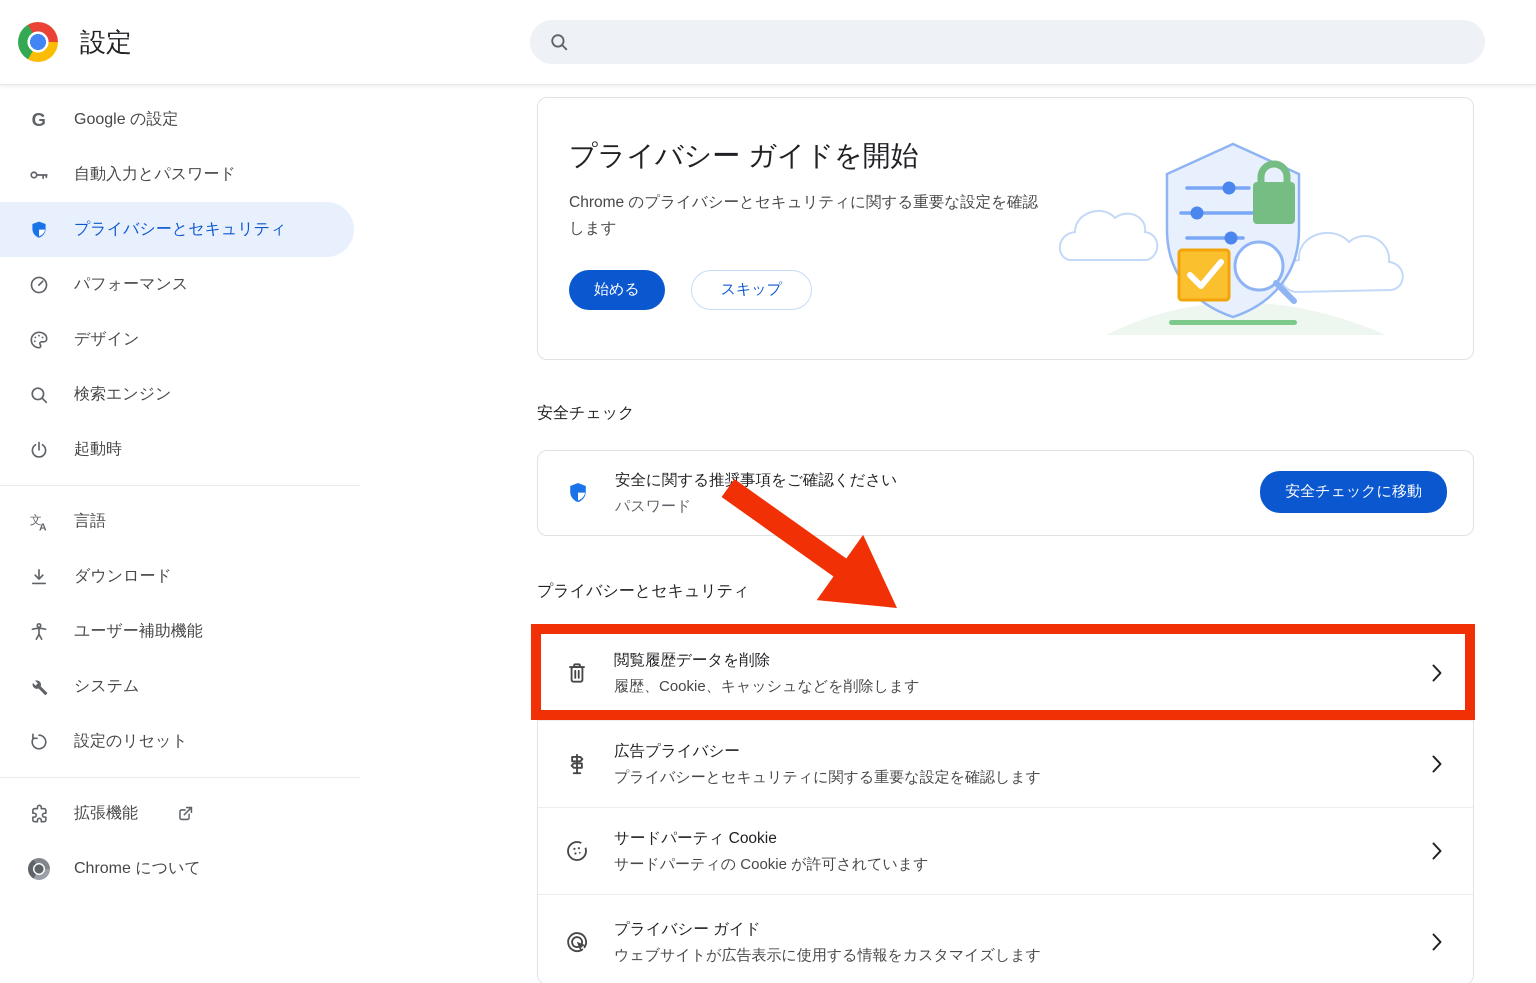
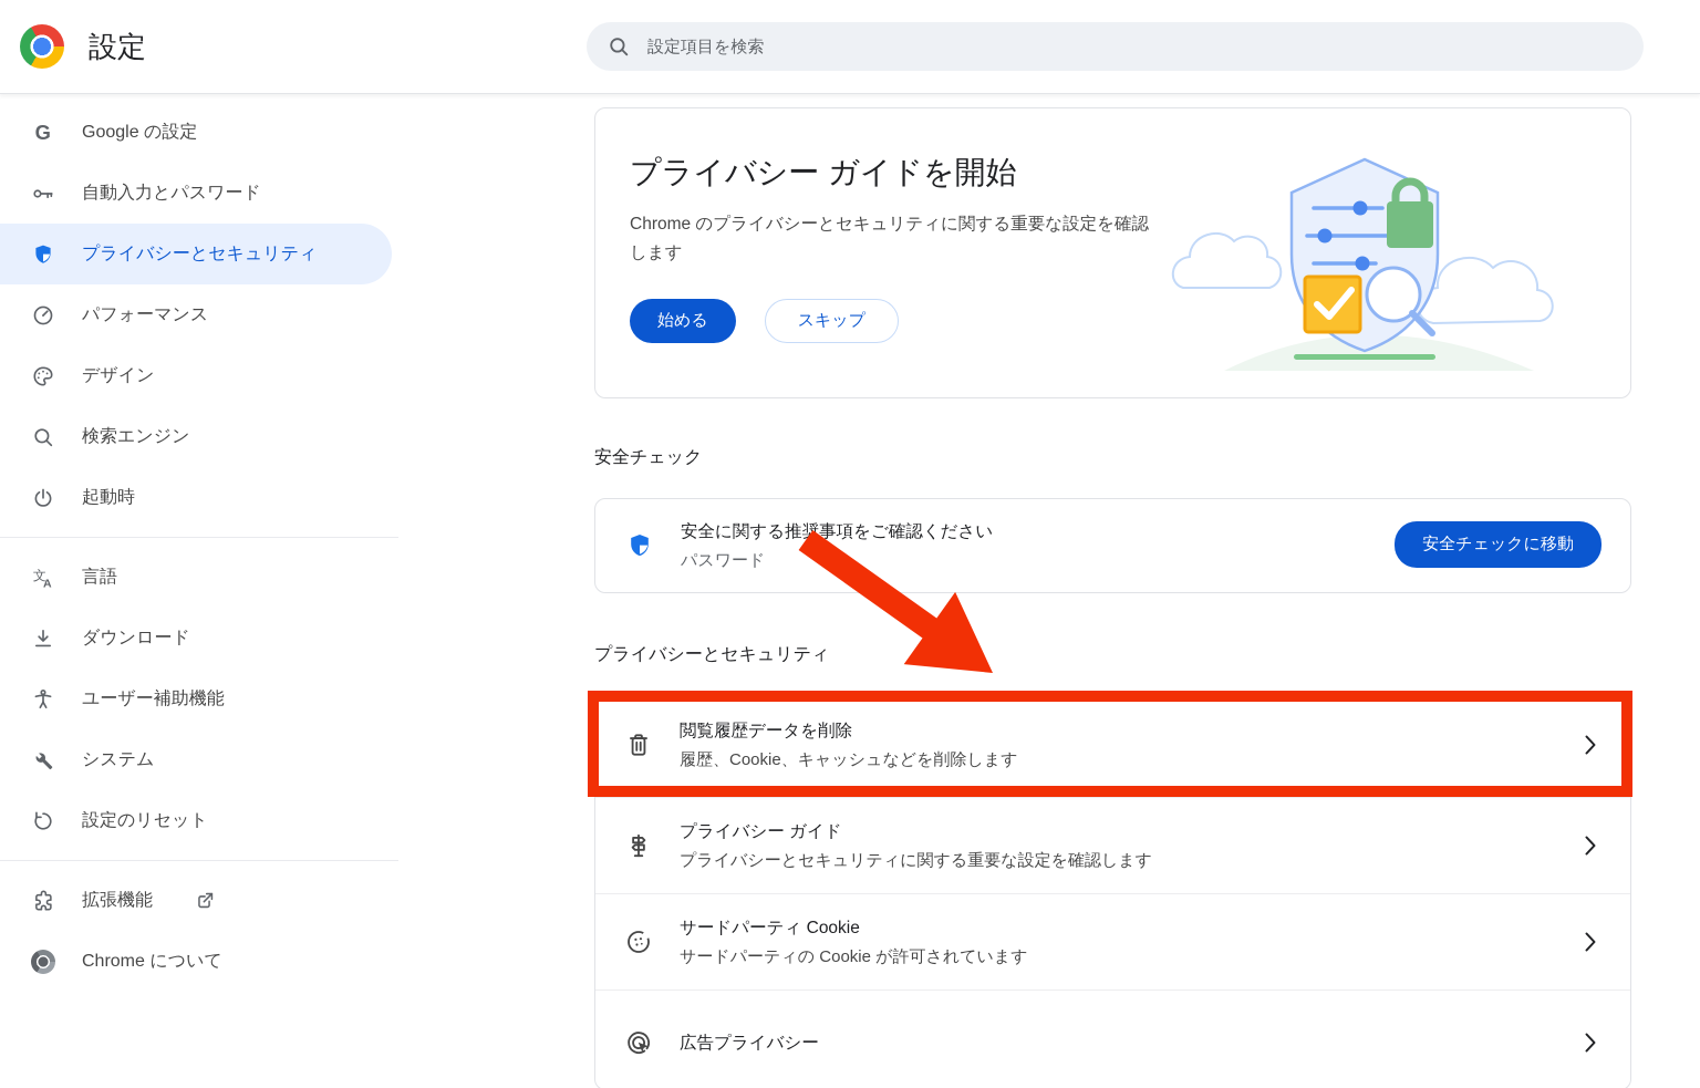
  設定
+ 設定項目を検索
  G
  Google の設定
  自動入力とパスワード
  プライバシーとセキュリティ
  パフォーマンス
  デザイン
  検索エンジン
  起動時
  文
  A
  言語
  ダウンロード
  ユーザー補助機能
  システム
  設定のリセット
  拡張機能
  Chrome について
  プライバシー ガイドを開始
  Chrome のプライバシーとセキュリティに関する重要な設定を確認します
  始める
  スキップ
  安全チェック
  安全に関する推奨事項をご確認ください
  パスワード
  安全チェックに移動
  プライバシーとセキュリティ
  閲覧履歴データを削除
  履歴、Cookie、キャッシュなどを削除します
- 広告プライバシー
+ プライバシー ガイド
  プライバシーとセキュリティに関する重要な設定を確認します
  サードパーティ Cookie
  サードパーティの Cookie が許可されています
- プライバシー ガイド
+ 広告プライバシー
- ウェブサイトが広告表示に使用する情報をカスタマイズします
